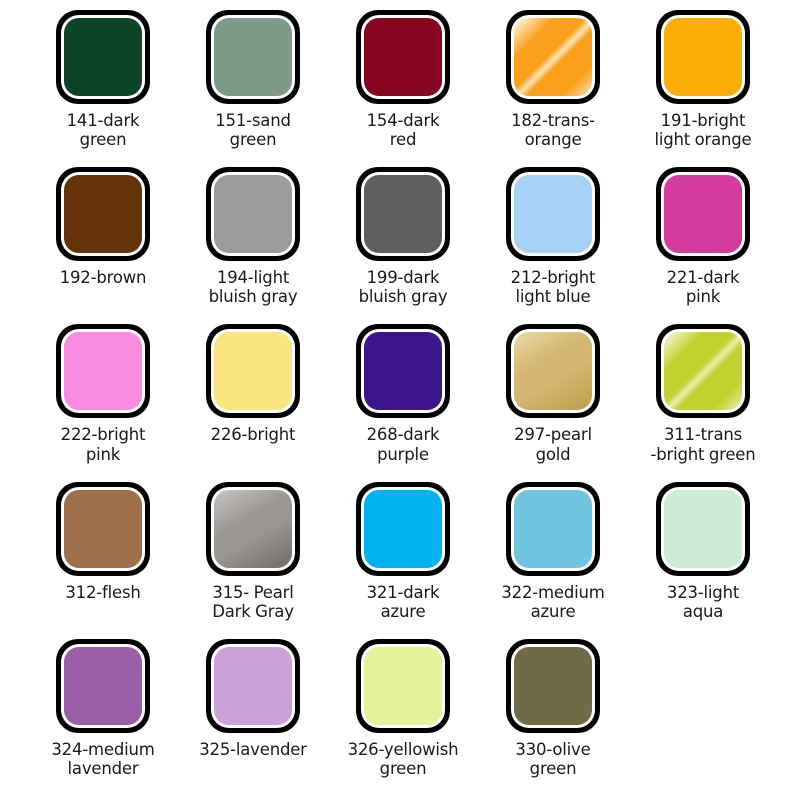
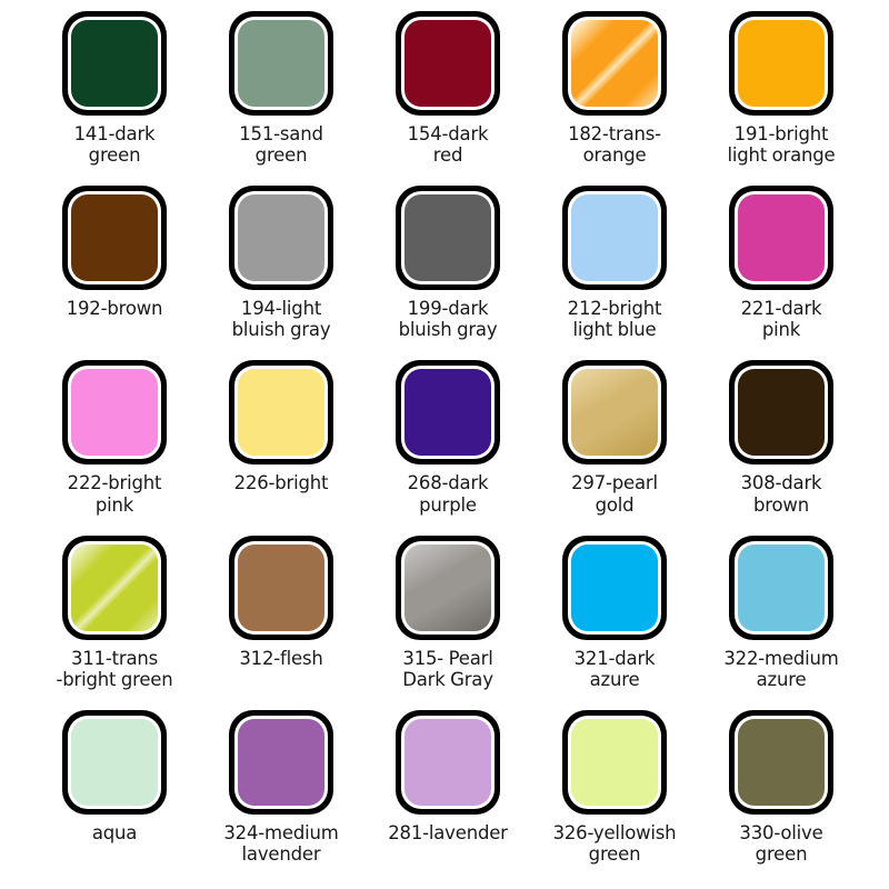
  141-dark
  green
  151-sand
  green
  154-dark
  red
  182-trans-
  orange
  191-bright
  light orange
  192-brown
  194-light
  bluish gray
  199-dark
  bluish gray
  212-bright
  light blue
  221-dark
  pink
  222-bright
  pink
  226-bright
  268-dark
  purple
  297-pearl
  gold
+ 308-dark
+ brown
  311-trans
  -bright green
  312-flesh
  315- Pearl
  Dark Gray
  321-dark
  azure
  322-medium
  azure
- 323-light
  aqua
  324-medium
  lavender
- 325-lavender
+ 281-lavender
  326-yellowish
  green
  330-olive
  green
